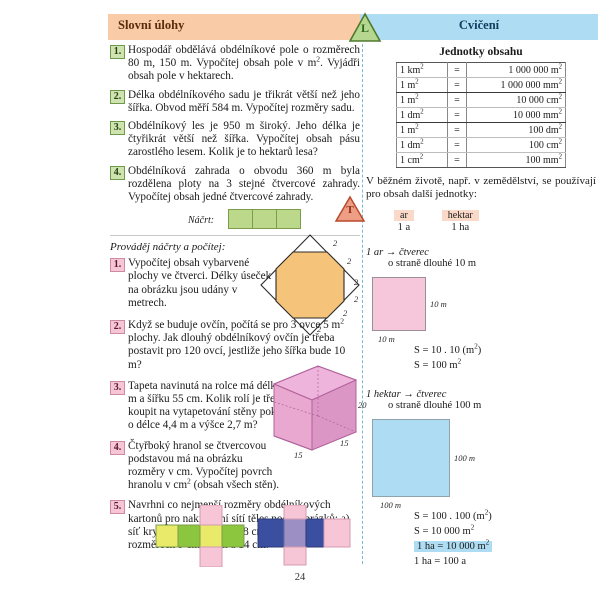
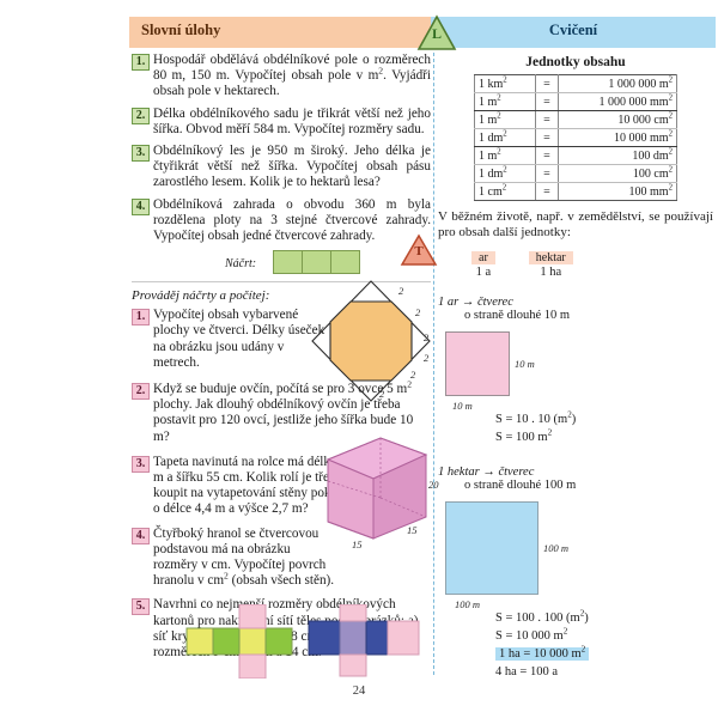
  Slovní úlohy
  Cvičení
  L
  1.
  Hospodář obdělává obdélníkové pole o rozměrech 80 m, 150 m. Vypočítej obsah pole v m2. Vyjádři obsah pole v hektarech.
  2.
  Délka obdélníkového sadu je třikrát větší než jeho šířka. Obvod měří 584 m. Vypočítej rozměry sadu.
  3.
  Obdélníkový les je 950 m široký. Jeho délka je čtyřikrát větší než šířka. Vypočítej obsah pásu zarostlého lesem. Kolik je to hektarů lesa?
  4.
  Obdélníková zahrada o obvodu 360 m byla rozdělena ploty na 3 stejné čtvercové zahrady. Vypočítej obsah jedné čtvercové zahrady.
  Náčrt:
  T
  Prováděj náčrty a počítej:
  1.
  Vypočítej obsah vybarvené plochy ve čtverci. Délky úseček na obrázku jsou udány v metrech.
  2.
  Když se buduje ovčín, počítá se pro 3 ovce 5 m2 plochy. Jak dlouhý obdélníkový ovčín je třeba postavit pro 120 ovcí, jestliže jeho šířka bude 10 m?
  3.
  Tapeta navinutá na rolce má délk m a šířku 55 cm. Kolik rolí je tře koupit na vytapetování stěny po o délce 4,4 m a výšce 2,7 m?
  4.
  Čtyřboký hranol se čtvercovou podstavou má na obrázku rozměry v cm. Vypočítej povrch hranolu v cm2 (obsah všech stěn).
  5.
  2
  2
  2
  2
  2
  2
  20
  15
  15
  Jednotky obsahu
  1 km	=	1 000 000 m
  1 m	=	1 000 000 mm
  1 m	=	10 000 cm
  1 dm	=	10 000 mm
  1 m	=	100 dm
  1 dm	=	100 cm
  1 cm	=	100 mm
  V běžném životě, např. v zemědělství, se používají pro obsah další jednotky:
  ar
  1 a
  hektar
  1 ha
  1 ar → čtverec
  o straně dlouhé 10 m
  10 m
  10 m
  S = 10 . 10 (m2)
  S = 100 m2
  1 hektar → čtverec
  o straně dlouhé 100 m
  100 m
  100 m
  S = 100 . 100 (m2)
  S = 10 000 m2
  1 ha = 10 000 m2
- 1 ha = 100 a
+ 4 ha = 100 a
  24
